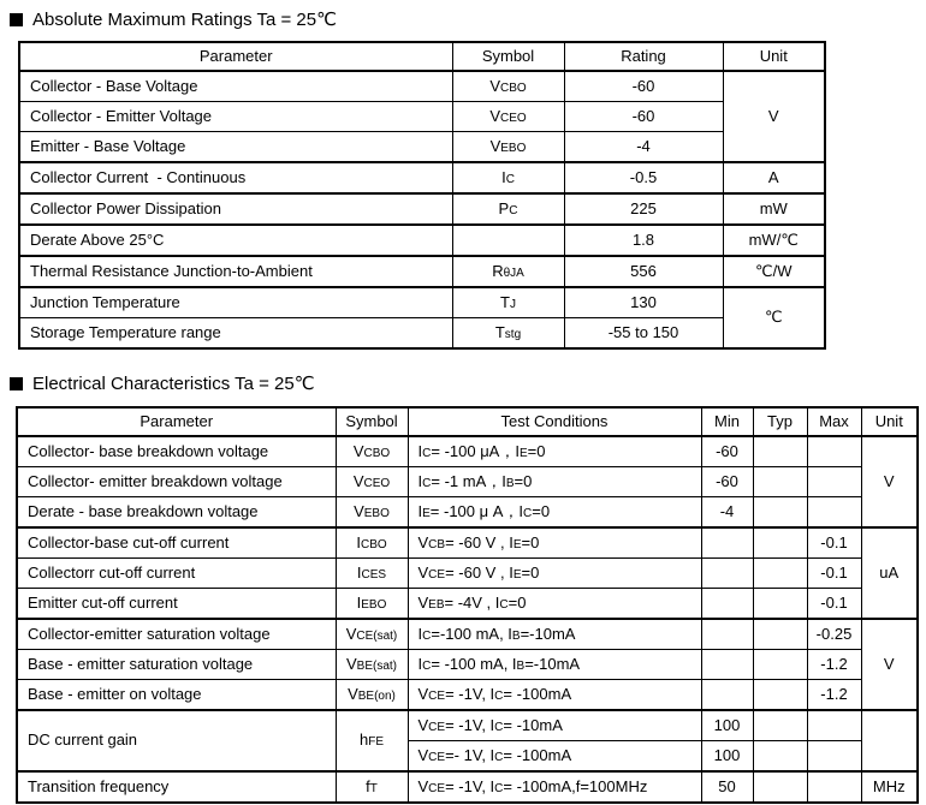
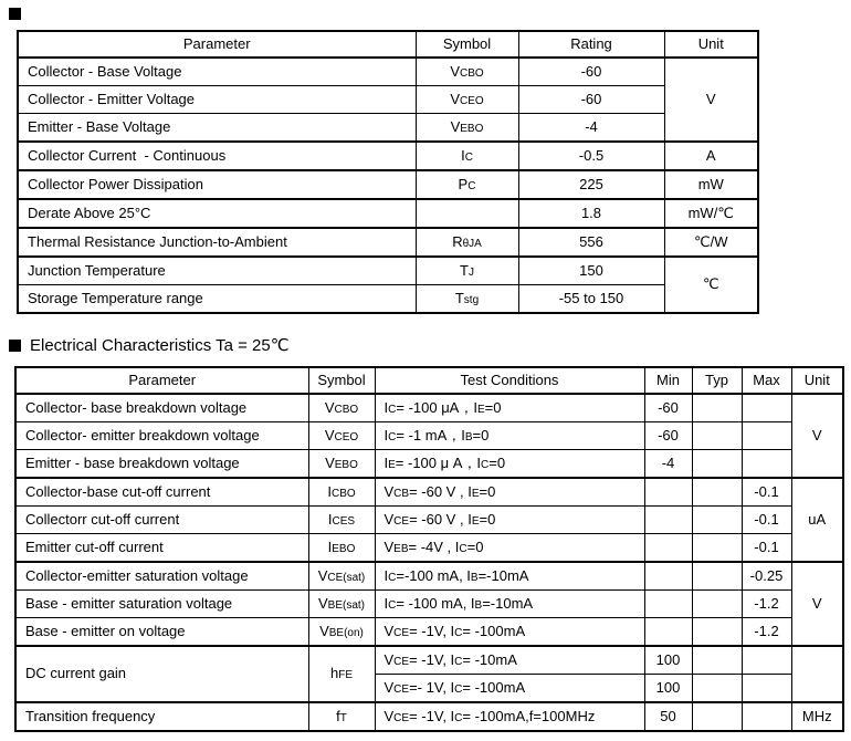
- Absolute Maximum Ratings Ta = 25℃
  Parameter	Symbol	Rating	Unit
  Collector - Base Voltage	VCBO	-60	V
  Collector - Emitter Voltage	VCEO	-60
  Emitter - Base Voltage	VEBO	-4
  Collector Current - Continuous	IC	-0.5	A
  Collector Power Dissipation	PC	225	mW
  Derate Above 25°C		1.8	mW/℃
  Thermal Resistance Junction-to-Ambient	RθJA	556	℃/W
- Junction Temperature	TJ	130	℃
+ Junction Temperature	TJ	150	℃
  Storage Temperature range	Tstg	-55 to 150
  Electrical Characteristics Ta = 25℃
  Parameter	Symbol	Test Conditions	Min	Typ	Max	Unit
  Collector- base breakdown voltage	VCBO	IC= -100 μA，IE=0	-60			V
  Collector- emitter breakdown voltage	VCEO	IC= -1 mA，IB=0	-60
- Derate - base breakdown voltage	VEBO	IE= -100 μ A，IC=0	-4
+ Emitter - base breakdown voltage	VEBO	IE= -100 μ A，IC=0	-4
  Collector-base cut-off current	ICBO	VCB= -60 V , IE=0			-0.1	uA
  Collectorr cut-off current	ICES	VCE= -60 V , IE=0			-0.1
  Emitter cut-off current	IEBO	VEB= -4V , IC=0			-0.1
  Collector-emitter saturation voltage	VCE(sat)	IC=-100 mA, IB=-10mA			-0.25	V
  Base - emitter saturation voltage	VBE(sat)	IC= -100 mA, IB=-10mA			-1.2
  Base - emitter on voltage	VBE(on)	VCE= -1V, IC= -100mA			-1.2
  DC current gain	hFE	VCE= -1V, IC= -10mA	100
  VCE=- 1V, IC= -100mA	100
  Transition frequency	fT	VCE= -1V, IC= -100mA,f=100MHz	50			MHz
